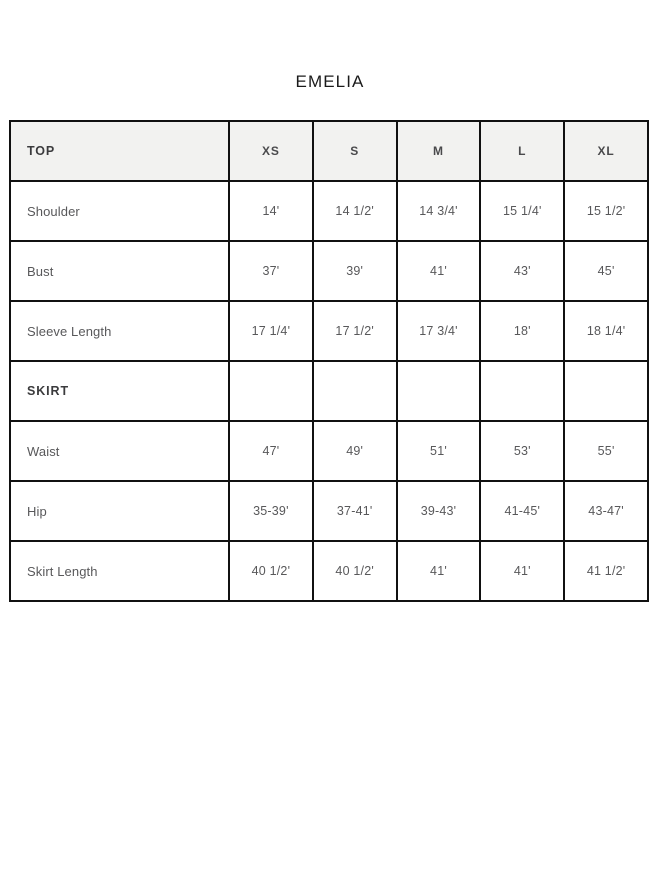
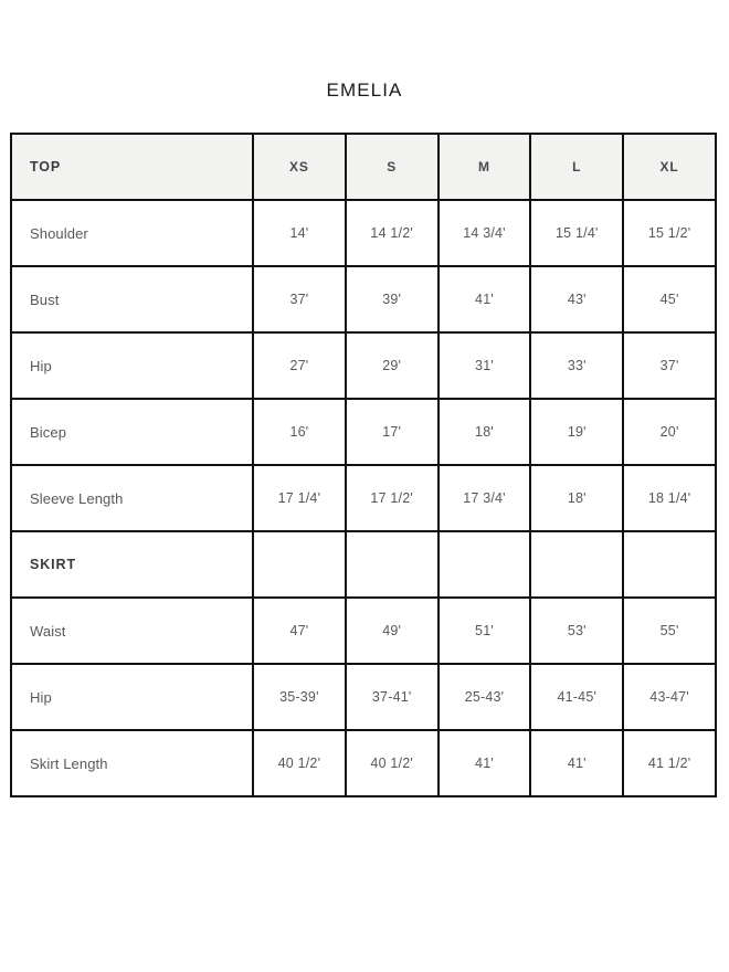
  EMELIA
  TOP	XS	S	M	L	XL
  Shoulder	14'	14 1/2'	14 3/4'	15 1/4'	15 1/2'
  Bust	37'	39'	41'	43'	45'
+ Hip	27'	29'	31'	33'	37'
+ Bicep	16'	17'	18'	19'	20'
  Sleeve Length	17 1/4'	17 1/2'	17 3/4'	18'	18 1/4'
  SKIRT
  Waist	47'	49'	51'	53'	55'
- Hip	35-39'	37-41'	39-43'	41-45'	43-47'
+ Hip	35-39'	37-41'	25-43'	41-45'	43-47'
  Skirt Length	40 1/2'	40 1/2'	41'	41'	41 1/2'
